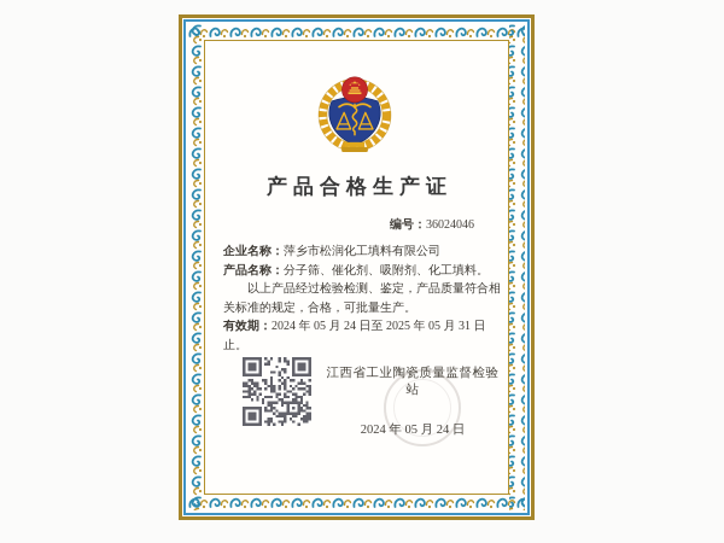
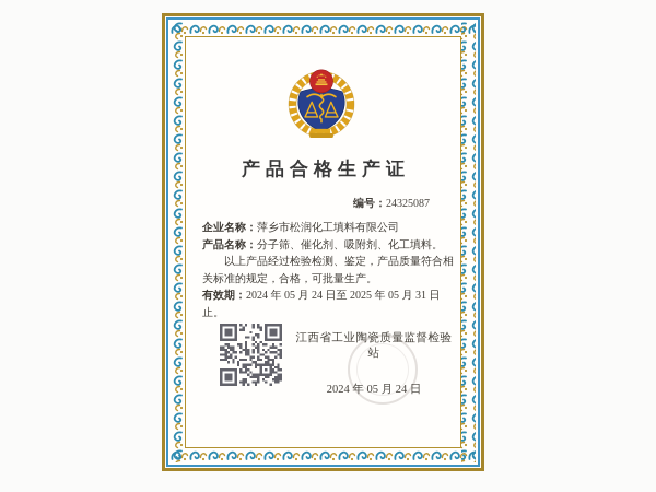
  产品合格生产证
- 编号：36024046
+ 编号：24325087
  企业名称：萍乡市松润化工填料有限公司
  产品名称：分子筛、催化剂、吸附剂、化工填料。
  以上产品经过检验检测、鉴定，产品质量符合相关标准的规定，合格，可批量生产。
  有效期：2024 年 05 月 24 日至 2025 年 05 月 31 日止。
  江西省工业陶瓷质量监督检验站
  2024 年 05 月 24 日
